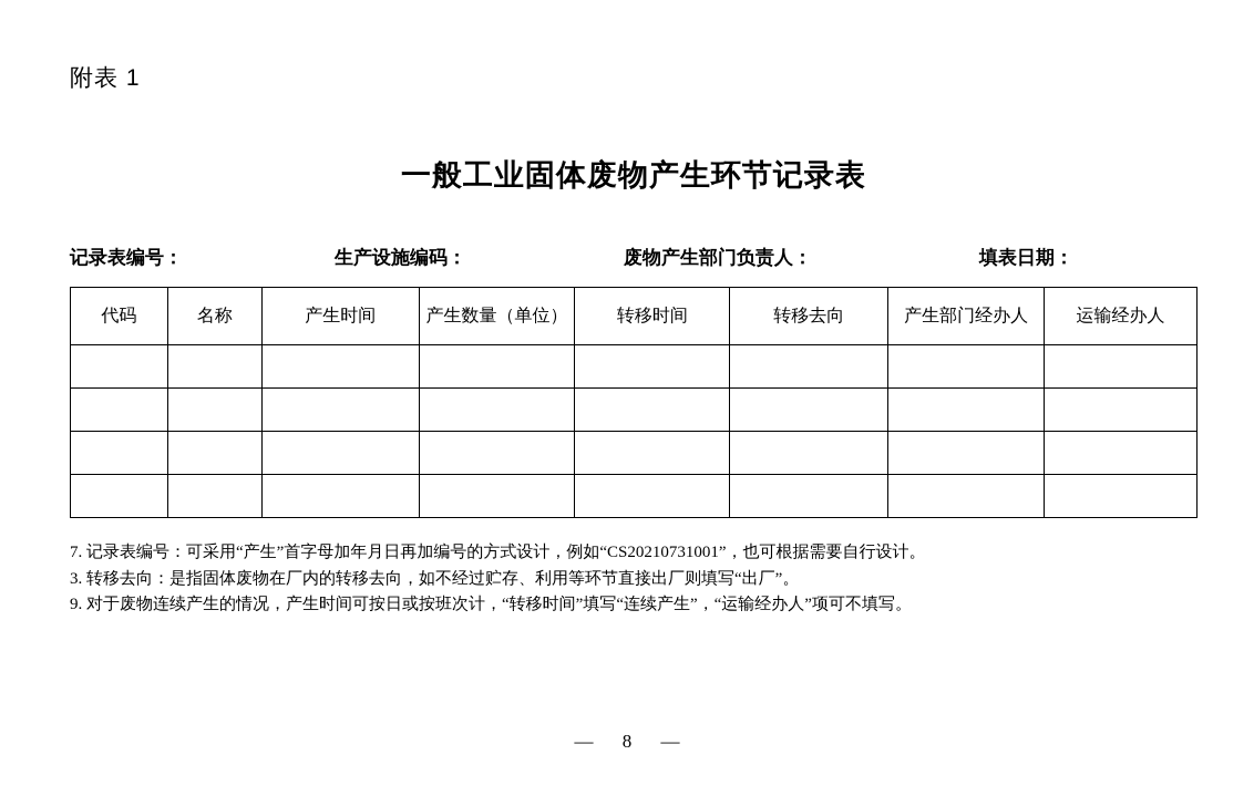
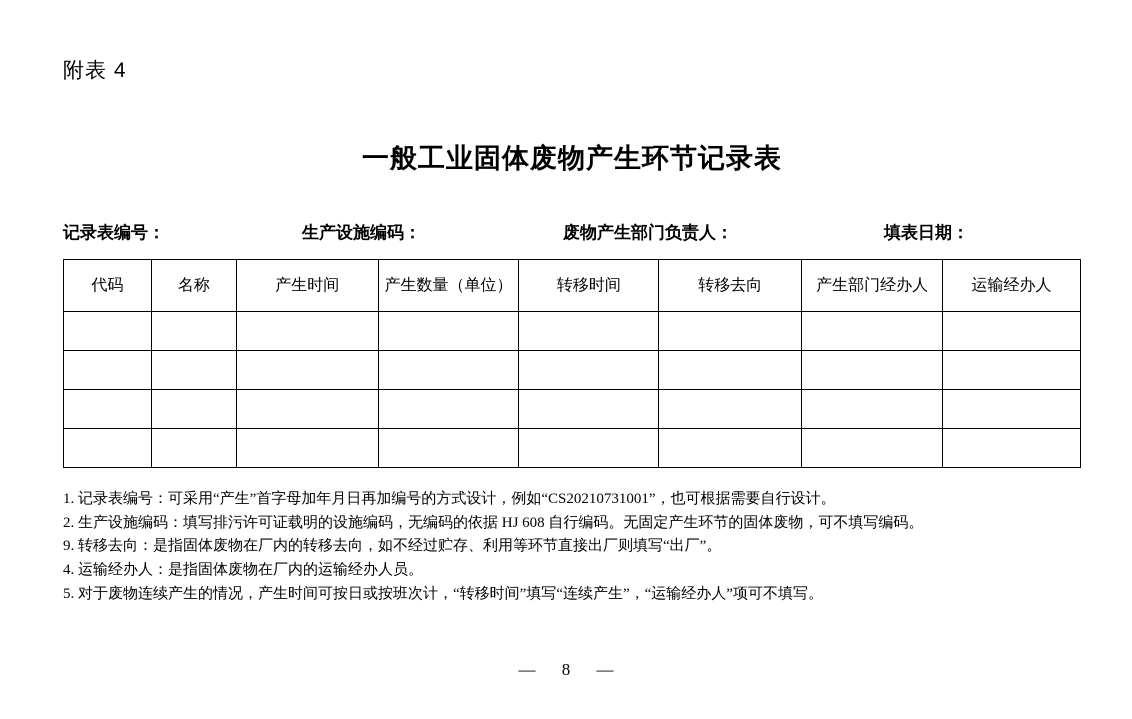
- 附表 1
+ 附表 4
  一般工业固体废物产生环节记录表
  记录表编号：
  生产设施编码：
  废物产生部门负责人：
  填表日期：
  代码	名称	产生时间	产生数量（单位）	转移时间	转移去向	产生部门经办人	运输经办人
- 7. 记录表编号：可采用“产生”首字母加年月日再加编号的方式设计，例如“CS20210731001”，也可根据需要自行设计。
+ 1. 记录表编号：可采用“产生”首字母加年月日再加编号的方式设计，例如“CS20210731001”，也可根据需要自行设计。
+ 2. 生产设施编码：填写排污许可证载明的设施编码，无编码的依据 HJ 608 自行编码。无固定产生环节的固体废物，可不填写编码。
- 3. 转移去向：是指固体废物在厂内的转移去向，如不经过贮存、利用等环节直接出厂则填写“出厂”。
+ 9. 转移去向：是指固体废物在厂内的转移去向，如不经过贮存、利用等环节直接出厂则填写“出厂”。
+ 4. 运输经办人：是指固体废物在厂内的运输经办人员。
- 9. 对于废物连续产生的情况，产生时间可按日或按班次计，“转移时间”填写“连续产生”，“运输经办人”项可不填写。
+ 5. 对于废物连续产生的情况，产生时间可按日或按班次计，“转移时间”填写“连续产生”，“运输经办人”项可不填写。
  — 8 —
